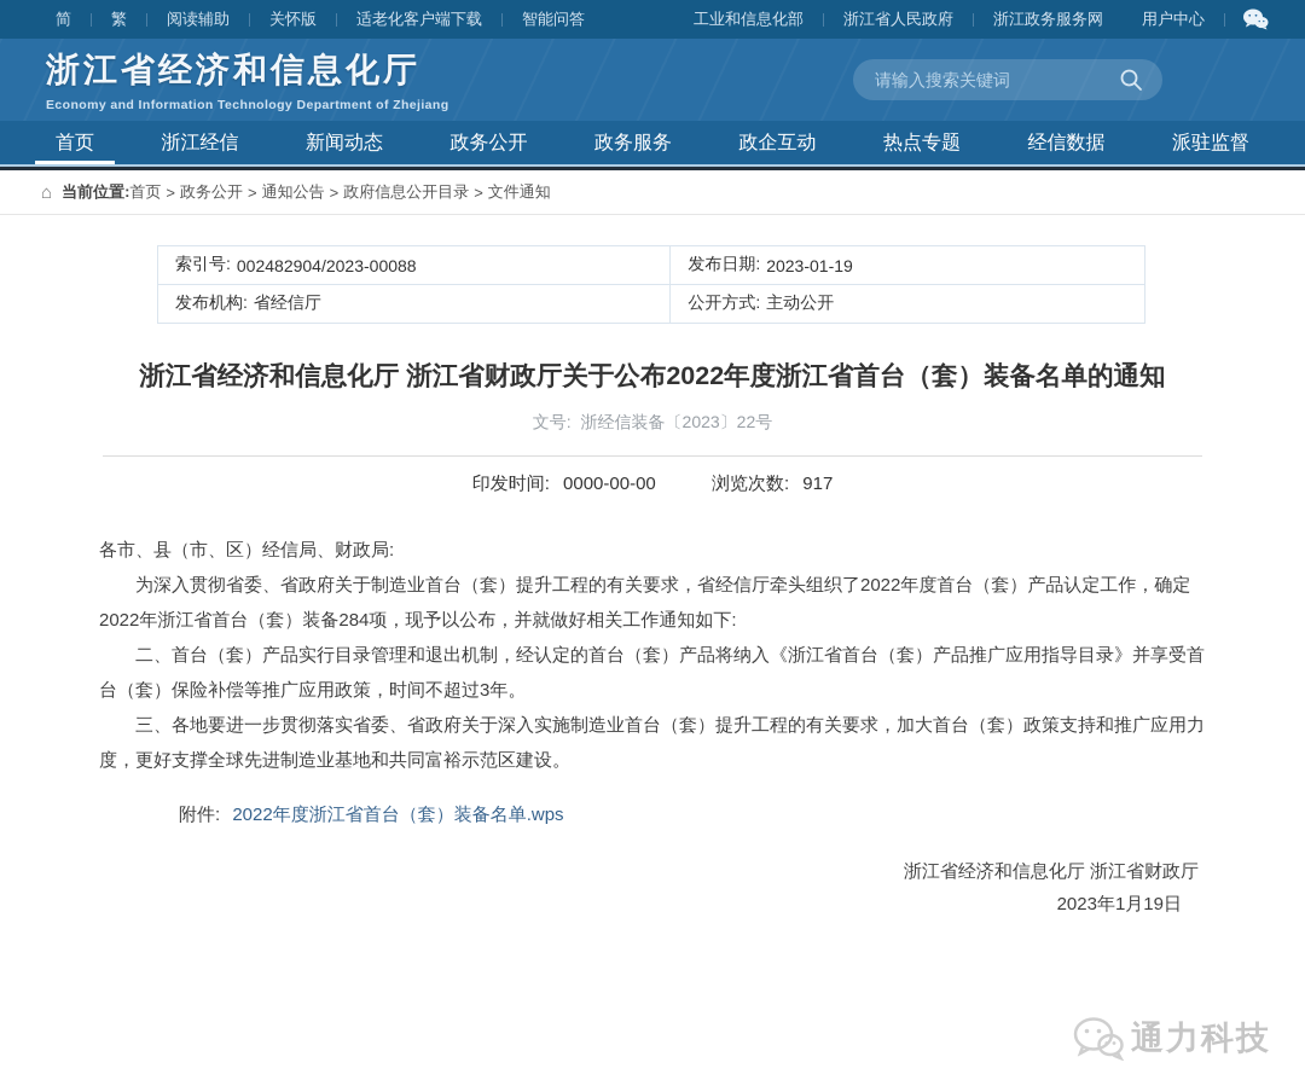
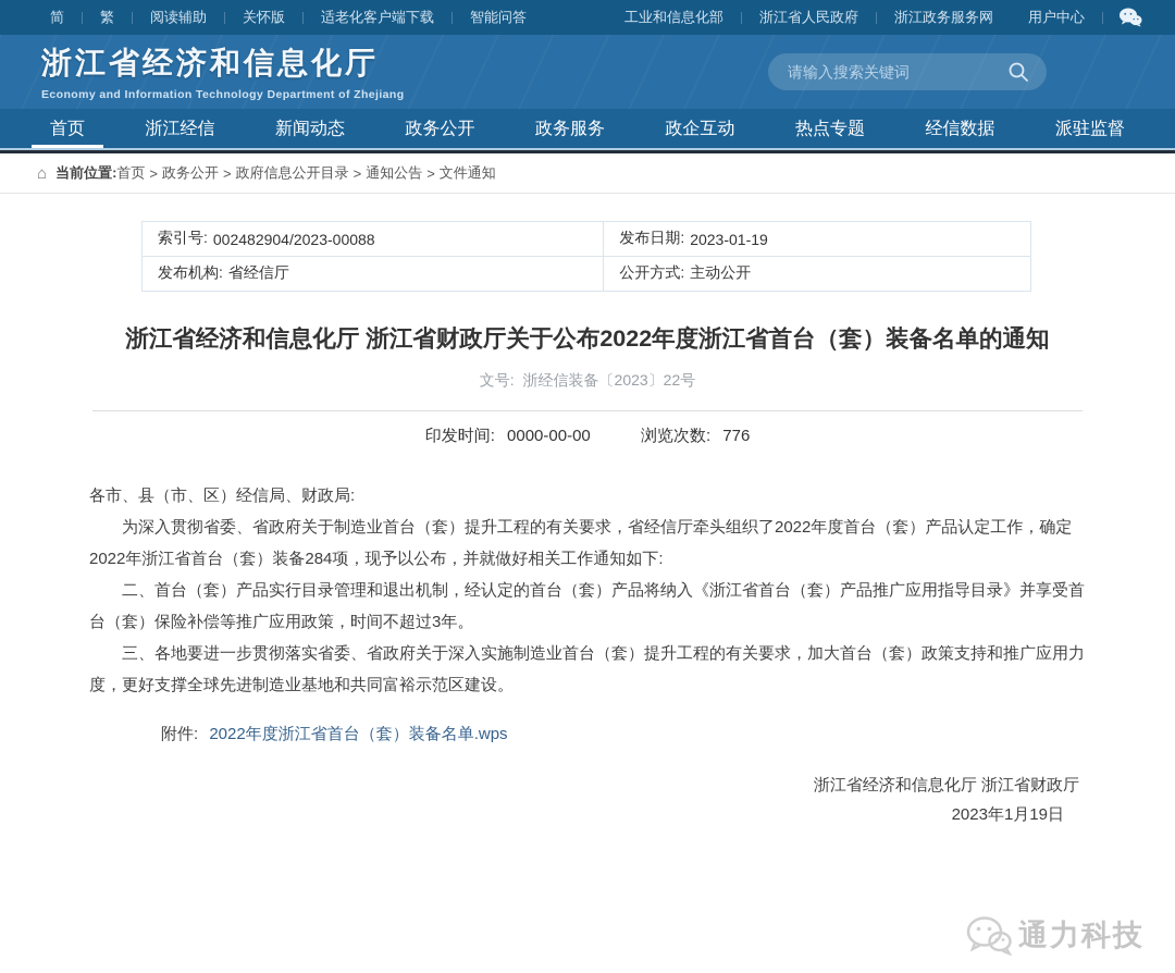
  简
  繁
  阅读辅助
  关怀版
  适老化客户端下载
  智能问答
  工业和信息化部
  浙江省人民政府
  浙江政务服务网
  用户中心
  浙江省经济和信息化厅
  Economy and Information Technology Department of Zhejiang
  请输入搜索关键词
  首页
  浙江经信
  新闻动态
  政务公开
  政务服务
  政企互动
  热点专题
  经信数据
  派驻监督
  ⌂
  当前位置:
  首页
  >
  政务公开
  >
- 通知公告
+ 政府信息公开目录
  >
- 政府信息公开目录
+ 通知公告
  >
  文件通知
  索引号:
  002482904/2023-00088
  发布日期:
  2023-01-19
  发布机构:
  省经信厅
  公开方式:
  主动公开
  浙江省经济和信息化厅 浙江省财政厅关于公布2022年度浙江省首台（套）装备名单的通知
  文号: 浙经信装备〔2023〕22号
- 印发时间: 0000-00-00 浏览次数: 917
+ 印发时间: 0000-00-00 浏览次数: 776
  各市、县（市、区）经信局、财政局:
  为深入贯彻省委、省政府关于制造业首台（套）提升工程的有关要求，省经信厅牵头组织了2022年度首台（套）产品认定工作，确定2022年浙江省首台（套）装备284项，现予以公布，并就做好相关工作通知如下:
  二、首台（套）产品实行目录管理和退出机制，经认定的首台（套）产品将纳入《浙江省首台（套）产品推广应用指导目录》并享受首台（套）保险补偿等推广应用政策，时间不超过3年。
  三、各地要进一步贯彻落实省委、省政府关于深入实施制造业首台（套）提升工程的有关要求，加大首台（套）政策支持和推广应用力度，更好支撑全球先进制造业基地和共同富裕示范区建设。
  附件: 2022年度浙江省首台（套）装备名单.wps
  浙江省经济和信息化厅 浙江省财政厅
  2023年1月19日
  通力科技
